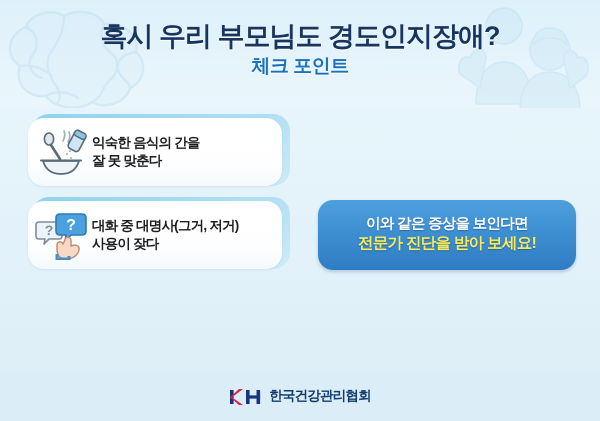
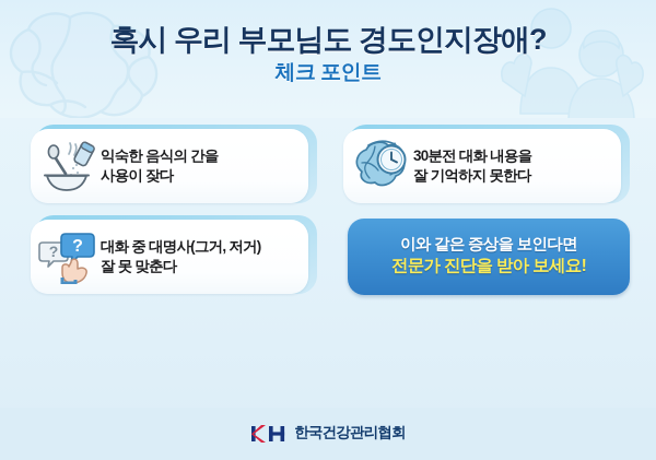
  혹시 우리 부모님도 경도인지장애?
  체크 포인트
  익숙한 음식의 간을
- 잘 못 맞춘다
+ 사용이 잦다
+ 30분전 대화 내용을
+ 잘 기억하지 못한다
  ?
  ?
  대화 중 대명사(그거, 저거)
- 사용이 잦다
+ 잘 못 맞춘다
  이와 같은 증상을 보인다면
  전문가 진단을 받아 보세요!
  한국건강관리협회
